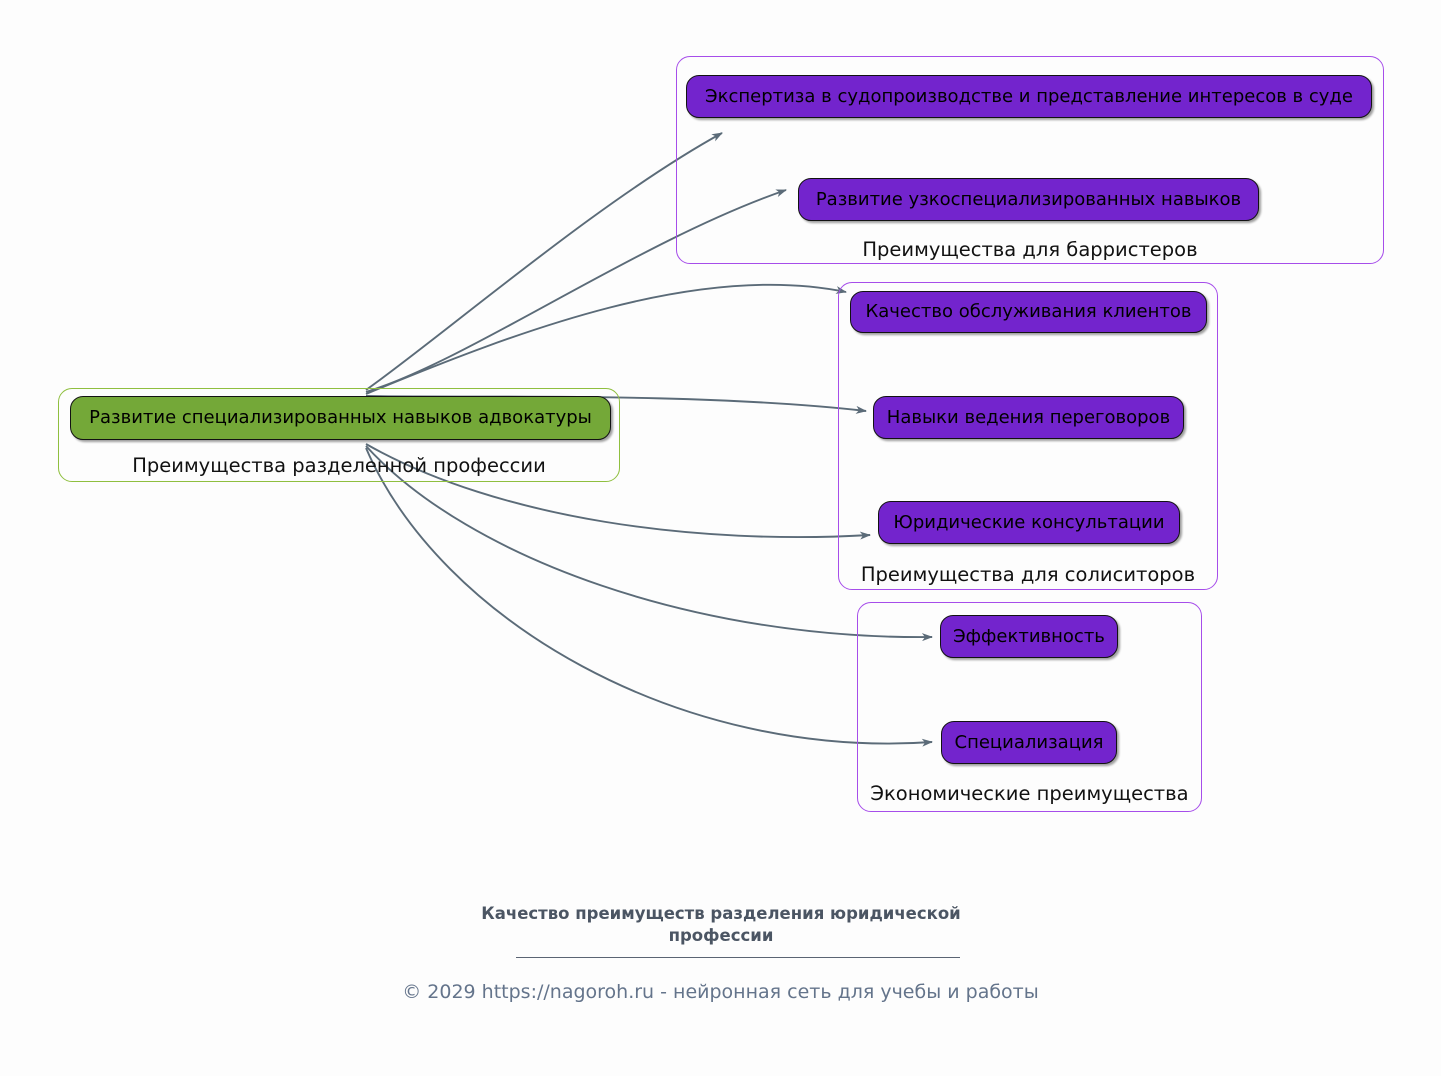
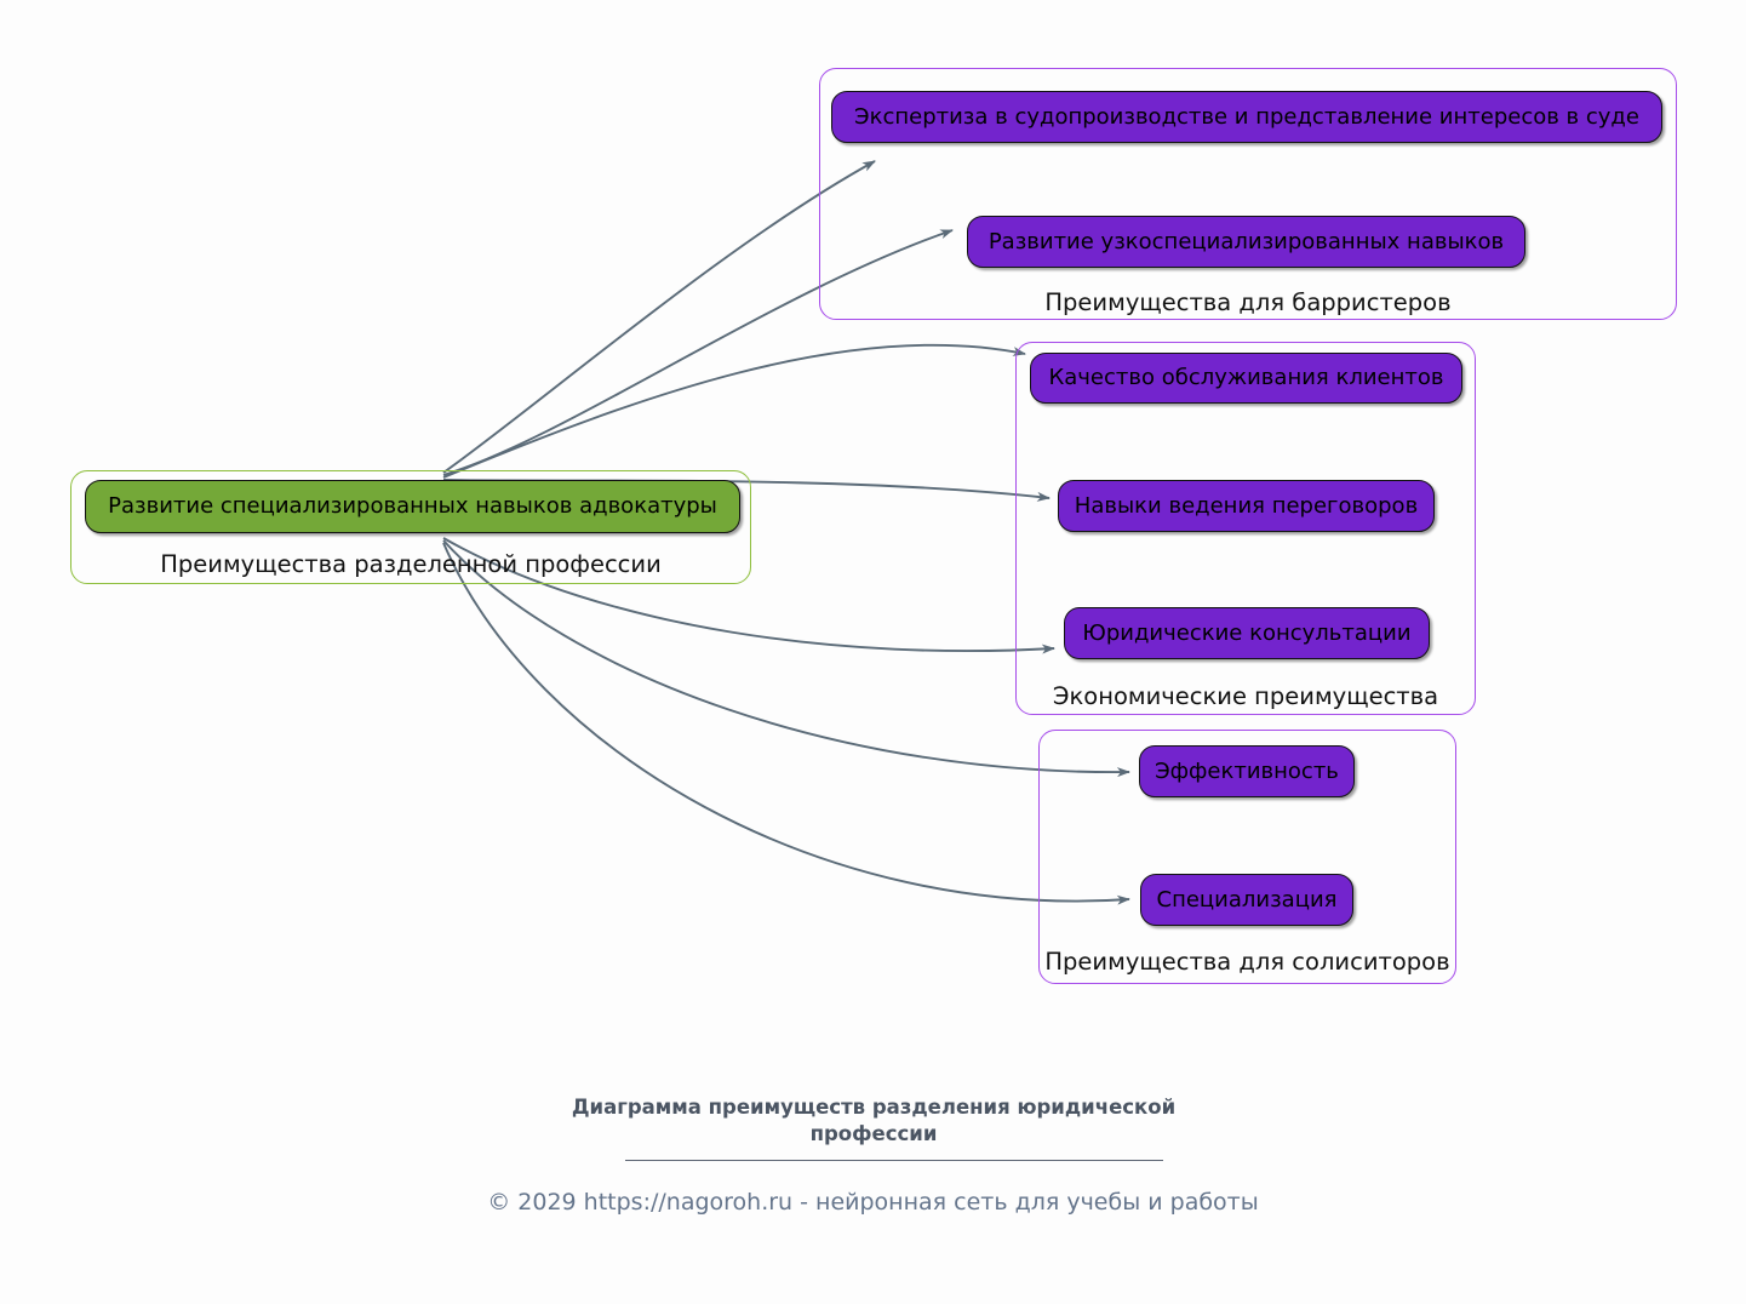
  Развитие специализированных навыков адвокатуры
  Преимущества разделенной профессии
  Экспертиза в судопроизводстве и представление интересов в суде
  Развитие узкоспециализированных навыков
  Преимущества для барристеров
  Качество обслуживания клиентов
  Навыки ведения переговоров
  Юридические консультации
- Преимущества для солиситоров
+ Экономические преимущества
  Эффективность
  Специализация
- Экономические преимущества
+ Преимущества для солиситоров
- Качество преимуществ разделения юридической профессии
+ Диаграмма преимуществ разделения юридической профессии
  © 2029 https://nagoroh.ru - нейронная сеть для учебы и работы
